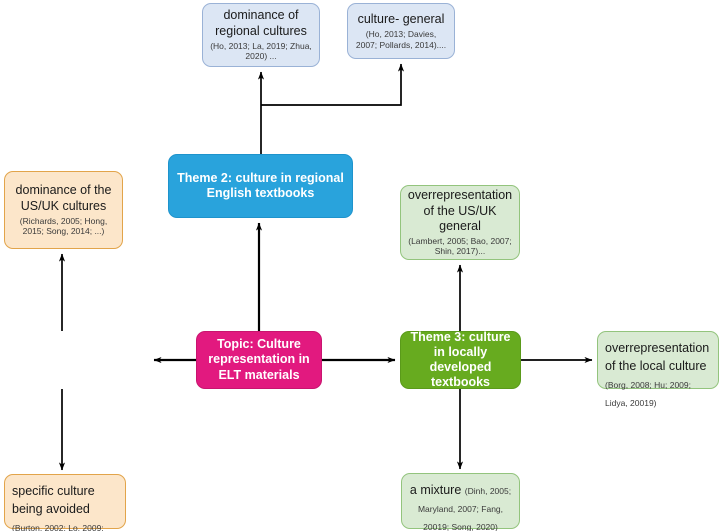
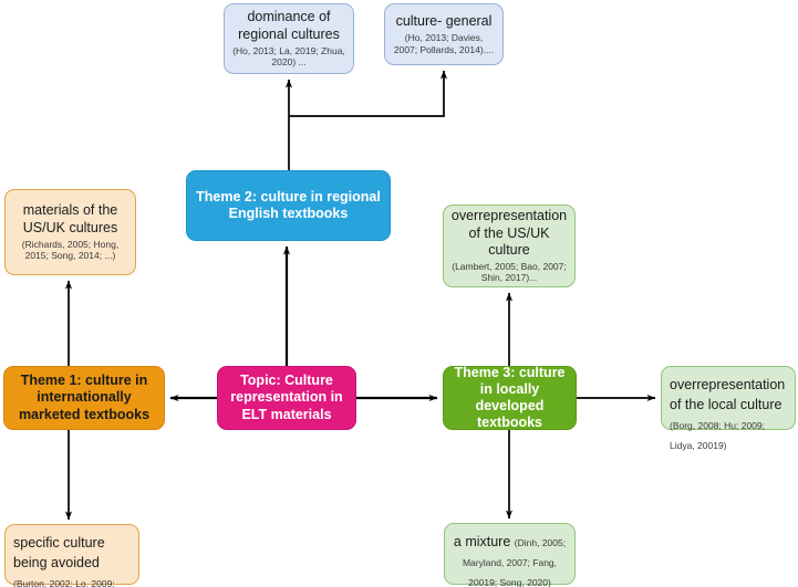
  dominance of regional cultures
  (Ho, 2013; La, 2019; Zhua, 2020) ...
  culture- general
  (Ho, 2013; Davies, 2007; Pollards, 2014)....
  Theme 2: culture in regional English textbooks
- dominance of the US/UK cultures
+ materials of the US/UK cultures
  (Richards, 2005; Hong, 2015; Song, 2014; ...)
- overrepresentation of the US/UK general
+ overrepresentation of the US/UK culture
  (Lambert, 2005; Bao, 2007; Shin, 2017)...
+ Theme 1: culture in internationally marketed textbooks
  Topic: Culture representation in ELT materials
  Theme 3: culture in locally developed textbooks
  overrepresentation of the local culture (Borg, 2008; Hu; 2009; Lidya, 20019)
  a mixture (Dinh, 2005; Maryland, 2007; Fang, 20019; Song, 2020)
